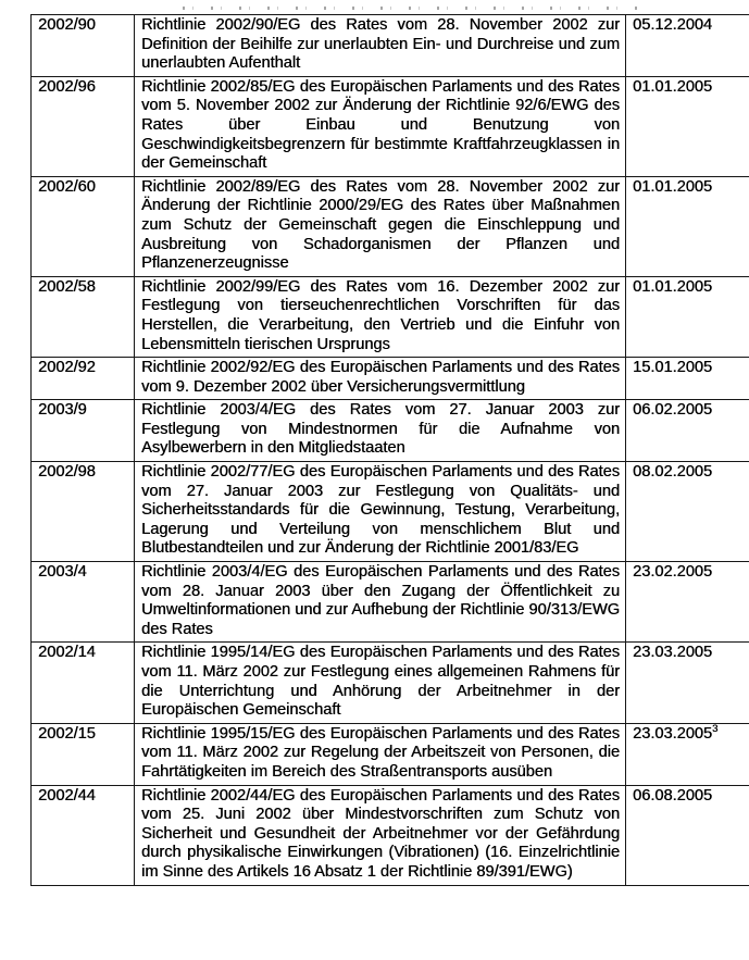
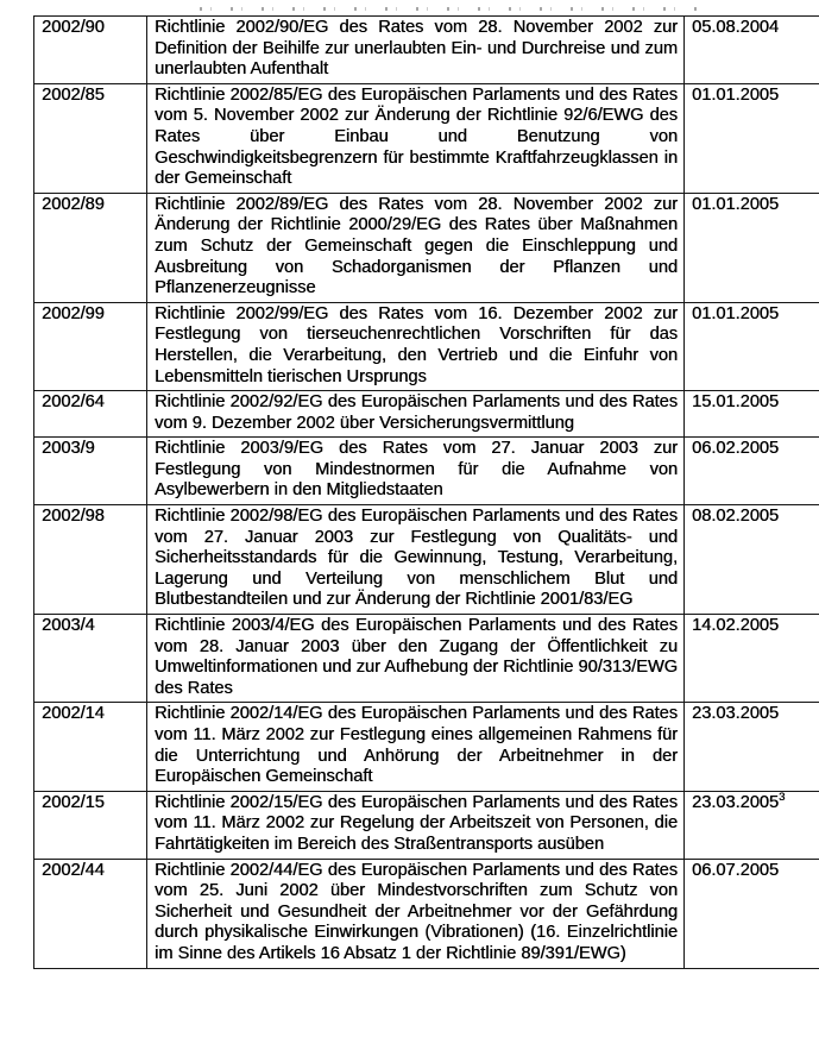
- 2002/90	Richtlinie 2002/90/EG des Rates vom 28. November 2002 zur Definition der Beihilfe zur unerlaubten Ein- und Durchreise und zum unerlaubten Aufenthalt	05.12.2004
+ 2002/90	Richtlinie 2002/90/EG des Rates vom 28. November 2002 zur Definition der Beihilfe zur unerlaubten Ein- und Durchreise und zum unerlaubten Aufenthalt	05.08.2004
- 2002/96	Richtlinie 2002/85/EG des Europäischen Parlaments und des Rates vom 5. November 2002 zur Änderung der Richtlinie 92/6/EWG des Rates über Einbau und Benutzung von Geschwindigkeitsbegrenzern für bestimmte Kraftfahrzeugklassen in der Gemeinschaft	01.01.2005
+ 2002/85	Richtlinie 2002/85/EG des Europäischen Parlaments und des Rates vom 5. November 2002 zur Änderung der Richtlinie 92/6/EWG des Rates über Einbau und Benutzung von Geschwindigkeitsbegrenzern für bestimmte Kraftfahrzeugklassen in der Gemeinschaft	01.01.2005
- 2002/60	Richtlinie 2002/89/EG des Rates vom 28. November 2002 zur Änderung der Richtlinie 2000/29/EG des Rates über Maßnahmen zum Schutz der Gemeinschaft gegen die Einschleppung und Ausbreitung von Schadorganismen der Pflanzen und Pflanzenerzeugnisse	01.01.2005
+ 2002/89	Richtlinie 2002/89/EG des Rates vom 28. November 2002 zur Änderung der Richtlinie 2000/29/EG des Rates über Maßnahmen zum Schutz der Gemeinschaft gegen die Einschleppung und Ausbreitung von Schadorganismen der Pflanzen und Pflanzenerzeugnisse	01.01.2005
- 2002/58	Richtlinie 2002/99/EG des Rates vom 16. Dezember 2002 zur Festlegung von tierseuchenrechtlichen Vorschriften für das Herstellen, die Verarbeitung, den Vertrieb und die Einfuhr von Lebensmitteln tierischen Ursprungs	01.01.2005
+ 2002/99	Richtlinie 2002/99/EG des Rates vom 16. Dezember 2002 zur Festlegung von tierseuchenrechtlichen Vorschriften für das Herstellen, die Verarbeitung, den Vertrieb und die Einfuhr von Lebensmitteln tierischen Ursprungs	01.01.2005
- 2002/92	Richtlinie 2002/92/EG des Europäischen Parlaments und des Rates vom 9. Dezember 2002 über Versicherungsvermittlung	15.01.2005
+ 2002/64	Richtlinie 2002/92/EG des Europäischen Parlaments und des Rates vom 9. Dezember 2002 über Versicherungsvermittlung	15.01.2005
- 2003/9	Richtlinie 2003/4/EG des Rates vom 27. Januar 2003 zur Festlegung von Mindestnormen für die Aufnahme von Asylbewerbern in den Mitgliedstaaten	06.02.2005
+ 2003/9	Richtlinie 2003/9/EG des Rates vom 27. Januar 2003 zur Festlegung von Mindestnormen für die Aufnahme von Asylbewerbern in den Mitgliedstaaten	06.02.2005
- 2002/98	Richtlinie 2002/77/EG des Europäischen Parlaments und des Rates vom 27. Januar 2003 zur Festlegung von Qualitäts- und Sicherheitsstandards für die Gewinnung, Testung, Verarbeitung, Lagerung und Verteilung von menschlichem Blut und Blutbestandteilen und zur Änderung der Richtlinie 2001/83/EG	08.02.2005
+ 2002/98	Richtlinie 2002/98/EG des Europäischen Parlaments und des Rates vom 27. Januar 2003 zur Festlegung von Qualitäts- und Sicherheitsstandards für die Gewinnung, Testung, Verarbeitung, Lagerung und Verteilung von menschlichem Blut und Blutbestandteilen und zur Änderung der Richtlinie 2001/83/EG	08.02.2005
- 2003/4	Richtlinie 2003/4/EG des Europäischen Parlaments und des Rates vom 28. Januar 2003 über den Zugang der Öffentlichkeit zu Umweltinformationen und zur Aufhebung der Richtlinie 90/313/EWG des Rates	23.02.2005
+ 2003/4	Richtlinie 2003/4/EG des Europäischen Parlaments und des Rates vom 28. Januar 2003 über den Zugang der Öffentlichkeit zu Umweltinformationen und zur Aufhebung der Richtlinie 90/313/EWG des Rates	14.02.2005
- 2002/14	Richtlinie 1995/14/EG des Europäischen Parlaments und des Rates vom 11. März 2002 zur Festlegung eines allgemeinen Rahmens für die Unterrichtung und Anhörung der Arbeitnehmer in der Europäischen Gemeinschaft	23.03.2005
+ 2002/14	Richtlinie 2002/14/EG des Europäischen Parlaments und des Rates vom 11. März 2002 zur Festlegung eines allgemeinen Rahmens für die Unterrichtung und Anhörung der Arbeitnehmer in der Europäischen Gemeinschaft	23.03.2005
- 2002/15	Richtlinie 1995/15/EG des Europäischen Parlaments und des Rates vom 11. März 2002 zur Regelung der Arbeitszeit von Personen, die Fahrtätigkeiten im Bereich des Straßentransports ausüben	23.03.20053
+ 2002/15	Richtlinie 2002/15/EG des Europäischen Parlaments und des Rates vom 11. März 2002 zur Regelung der Arbeitszeit von Personen, die Fahrtätigkeiten im Bereich des Straßentransports ausüben	23.03.20053
- 2002/44	Richtlinie 2002/44/EG des Europäischen Parlaments und des Rates vom 25. Juni 2002 über Mindestvorschriften zum Schutz von Sicherheit und Gesundheit der Arbeitnehmer vor der Gefährdung durch physikalische Einwirkungen (Vibrationen) (16. Einzelrichtlinie im Sinne des Artikels 16 Absatz 1 der Richtlinie 89/391/EWG)	06.08.2005
+ 2002/44	Richtlinie 2002/44/EG des Europäischen Parlaments und des Rates vom 25. Juni 2002 über Mindestvorschriften zum Schutz von Sicherheit und Gesundheit der Arbeitnehmer vor der Gefährdung durch physikalische Einwirkungen (Vibrationen) (16. Einzelrichtlinie im Sinne des Artikels 16 Absatz 1 der Richtlinie 89/391/EWG)	06.07.2005
